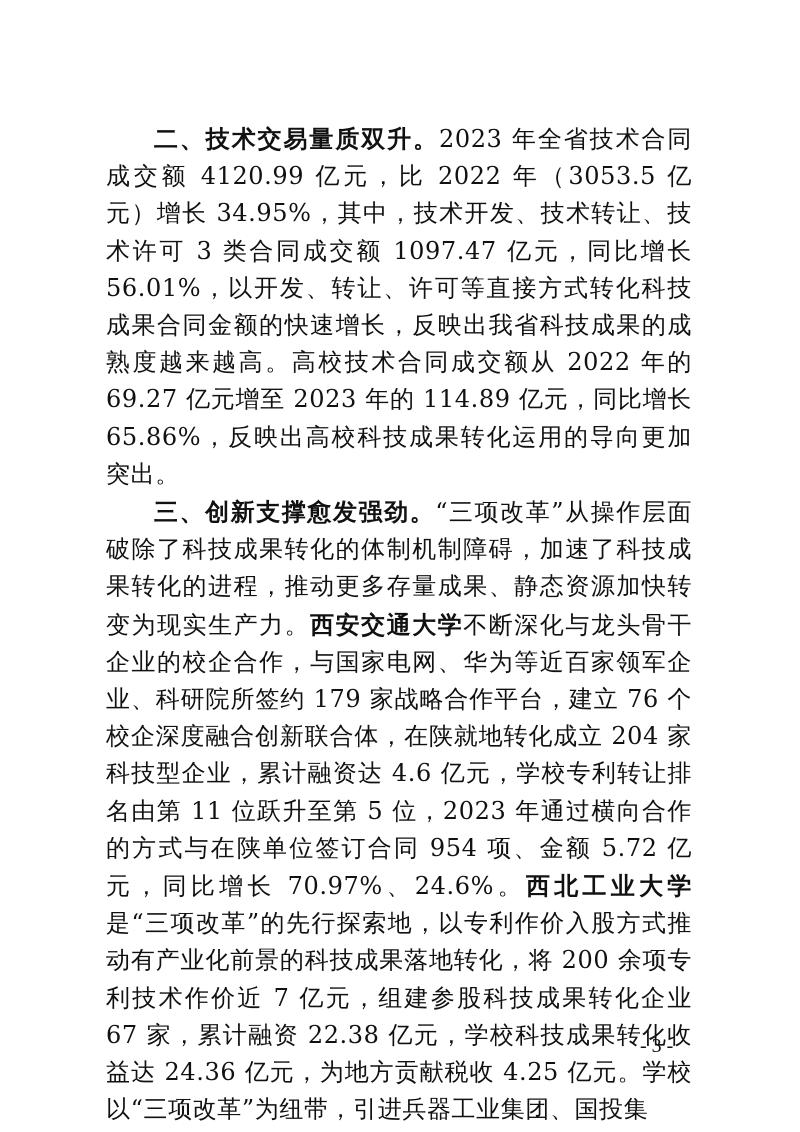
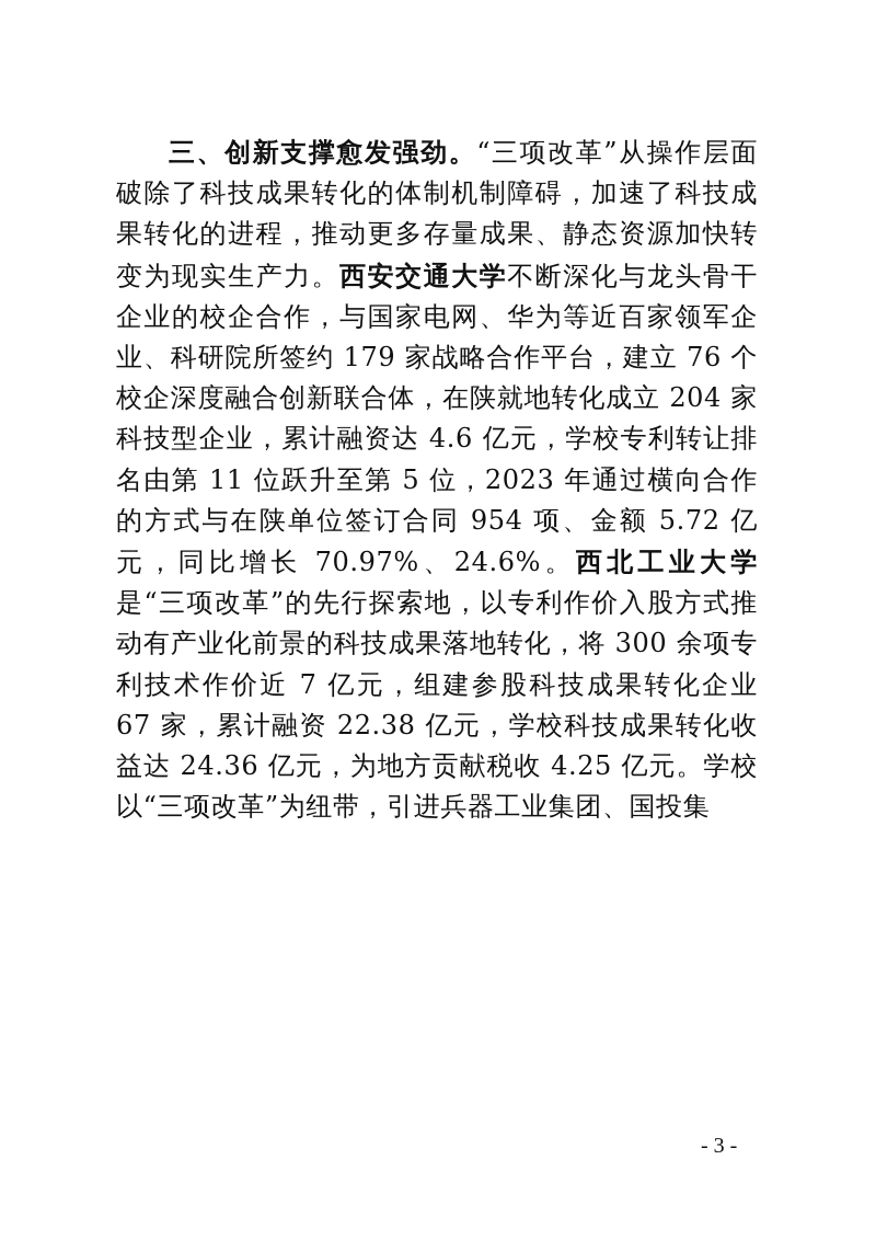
- 二、技术交易量质双升。2023 年全省技术合同成交额 4120.99 亿元，比 2022 年（3053.5 亿元）增长 34.95%，其中，技术开发、技术转让、技术许可 3 类合同成交额 1097.47 亿元，同比增长 56.01%，以开发、转让、许可等直接方式转化科技成果合同金额的快速增长，反映出我省科技成果的成熟度越来越高。高校技术合同成交额从 2022 年的 69.27 亿元增至 2023 年的 114.89 亿元，同比增长 65.86%，反映出高校科技成果转化运用的导向更加突出。
- 三、创新支撑愈发强劲。“三项改革”从操作层面破除了科技成果转化的体制机制障碍，加速了科技成果转化的进程，推动更多存量成果、静态资源加快转变为现实生产力。西安交通大学不断深化与龙头骨干企业的校企合作，与国家电网、华为等近百家领军企业、科研院所签约 179 家战略合作平台，建立 76 个校企深度融合创新联合体，在陕就地转化成立 204 家科技型企业，累计融资达 4.6 亿元，学校专利转让排名由第 11 位跃升至第 5 位，2023 年通过横向合作的方式与在陕单位签订合同 954 项、金额 5.72 亿元，同比增长 70.97%、24.6%。西北工业大学是“三项改革”的先行探索地，以专利作价入股方式推动有产业化前景的科技成果落地转化，将 200 余项专利技术作价近 7 亿元，组建参股科技成果转化企业 67 家，累计融资 22.38 亿元，学校科技成果转化收益达 24.36 亿元，为地方贡献税收 4.25 亿元。学校以“三项改革”为纽带，引进兵器工业集团、国投集
+ 三、创新支撑愈发强劲。“三项改革”从操作层面破除了科技成果转化的体制机制障碍，加速了科技成果转化的进程，推动更多存量成果、静态资源加快转变为现实生产力。西安交通大学不断深化与龙头骨干企业的校企合作，与国家电网、华为等近百家领军企业、科研院所签约 179 家战略合作平台，建立 76 个校企深度融合创新联合体，在陕就地转化成立 204 家科技型企业，累计融资达 4.6 亿元，学校专利转让排名由第 11 位跃升至第 5 位，2023 年通过横向合作的方式与在陕单位签订合同 954 项、金额 5.72 亿元，同比增长 70.97%、24.6%。西北工业大学是“三项改革”的先行探索地，以专利作价入股方式推动有产业化前景的科技成果落地转化，将 300 余项专利技术作价近 7 亿元，组建参股科技成果转化企业 67 家，累计融资 22.38 亿元，学校科技成果转化收益达 24.36 亿元，为地方贡献税收 4.25 亿元。学校以“三项改革”为纽带，引进兵器工业集团、国投集
  - 3 -
